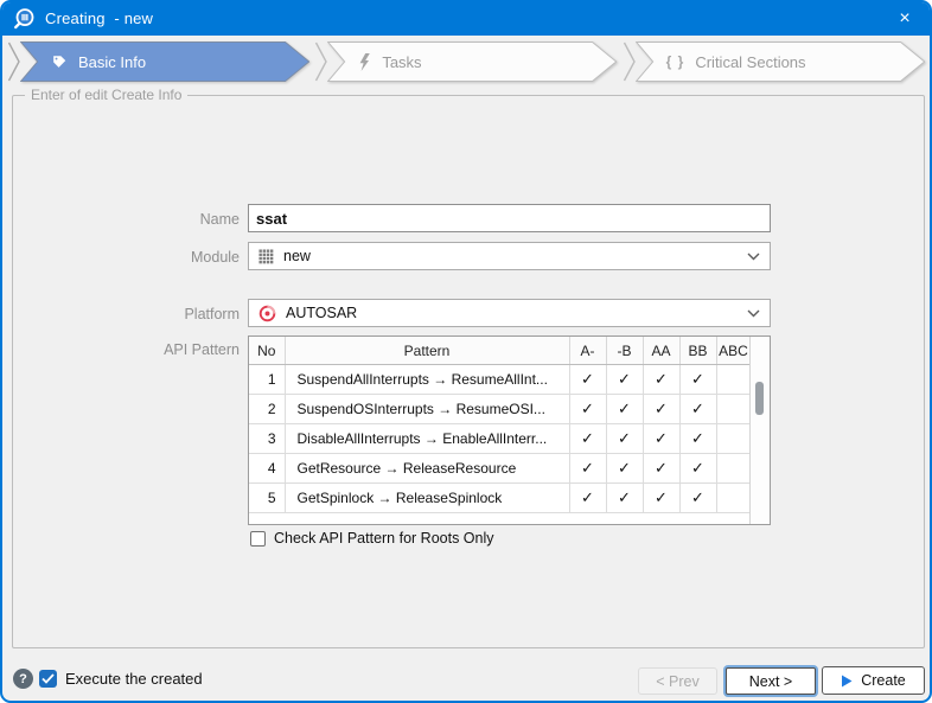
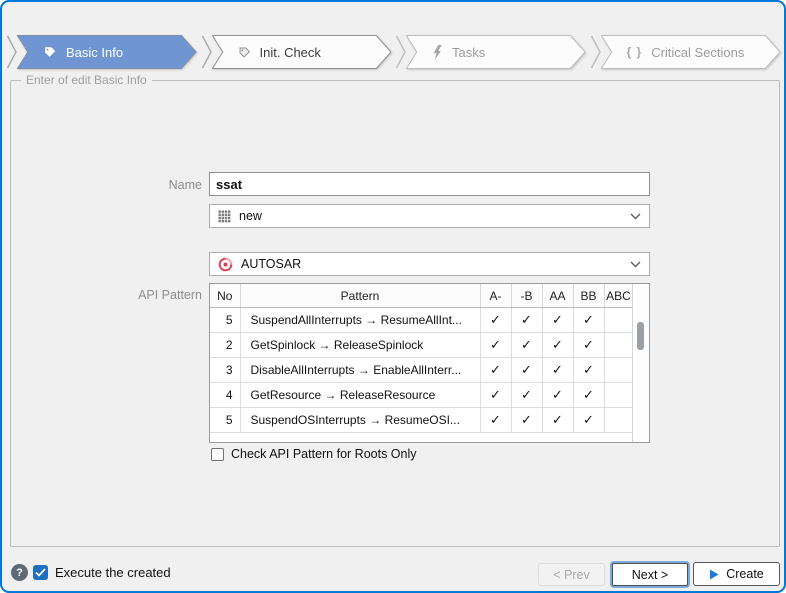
- Creating - new
- ×
  Basic Info
+ Init. Check
  Tasks
  { }
  Critical Sections
- Enter of edit Create Info
+ Enter of edit Basic Info
  Name
- Module
- Platform
  API Pattern
  ssat
  new
  AUTOSAR
  No	Pattern	A-	-B	AA	BB	ABC
- 1	SuspendAllInterrupts → ResumeAllInt...	✓	✓	✓	✓
+ 5	SuspendAllInterrupts → ResumeAllInt...	✓	✓	✓	✓
- 2	SuspendOSInterrupts → ResumeOSI...	✓	✓	✓	✓
+ 2	GetSpinlock → ReleaseSpinlock	✓	✓	✓	✓
  3	DisableAllInterrupts → EnableAllInterr...	✓	✓	✓	✓
  4	GetResource → ReleaseResource	✓	✓	✓	✓
- 5	GetSpinlock → ReleaseSpinlock	✓	✓	✓	✓
+ 5	SuspendOSInterrupts → ResumeOSI...	✓	✓	✓	✓
  Check API Pattern for Roots Only
  ?
  Execute the created
  < Prev
  Next >
  Create
